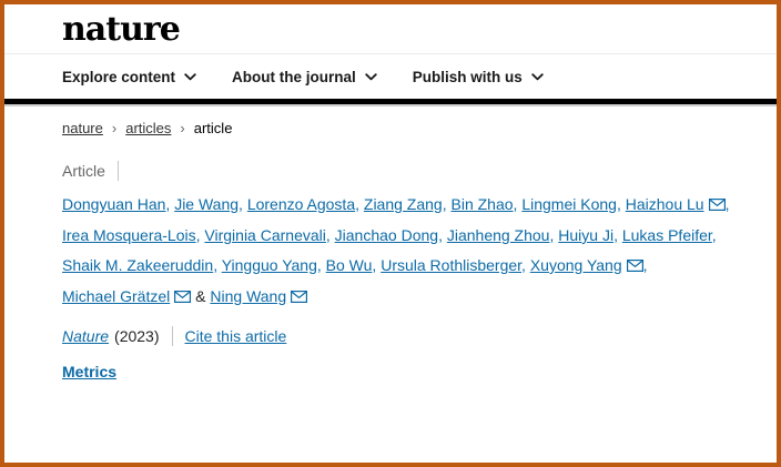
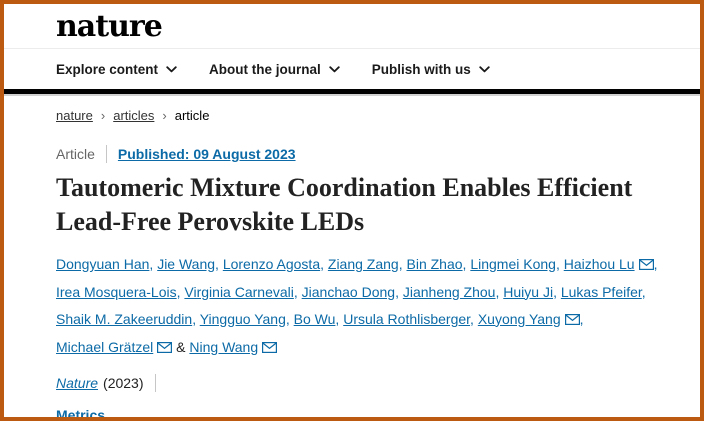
  nature
  Explore content
  About the journal
  Publish with us
  nature
  ›
  articles
  ›
  article
  Article
+ Published: 09 August 2023
+ Tautomeric Mixture Coordination Enables Efficient Lead-Free Perovskite LEDs
  Dongyuan Han, Jie Wang, Lorenzo Agosta, Ziang Zang, Bin Zhao, Lingmei Kong, Haizhou Lu , Irea Mosquera-Lois, Virginia Carnevali, Jianchao Dong, Jianheng Zhou, Huiyu Ji, Lukas Pfeifer, Shaik M. Zakeeruddin, Yingguo Yang, Bo Wu, Ursula Rothlisberger, Xuyong Yang , Michael Grätzel & Ning Wang
  Nature
  (2023)
- Cite this article
  Metrics
